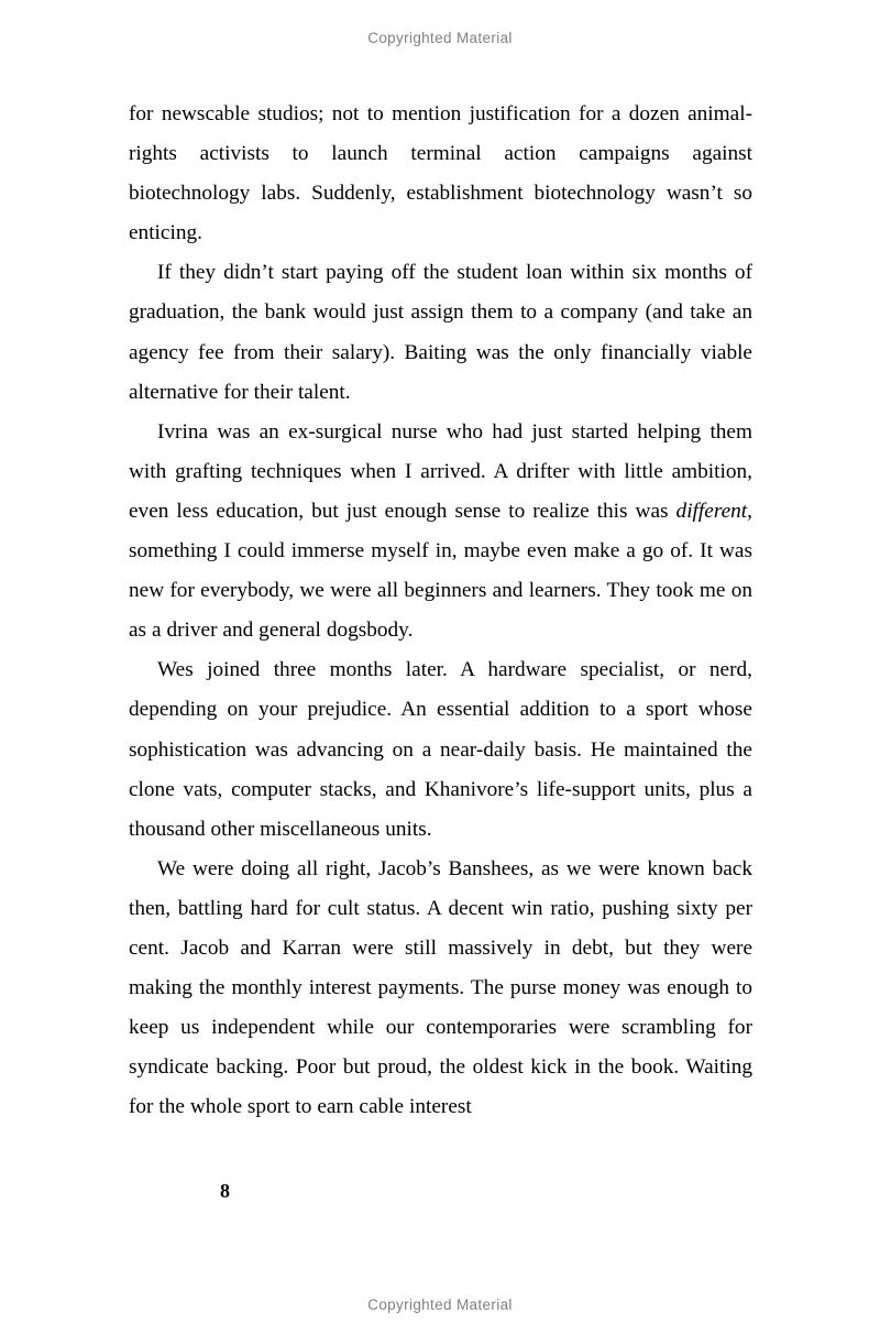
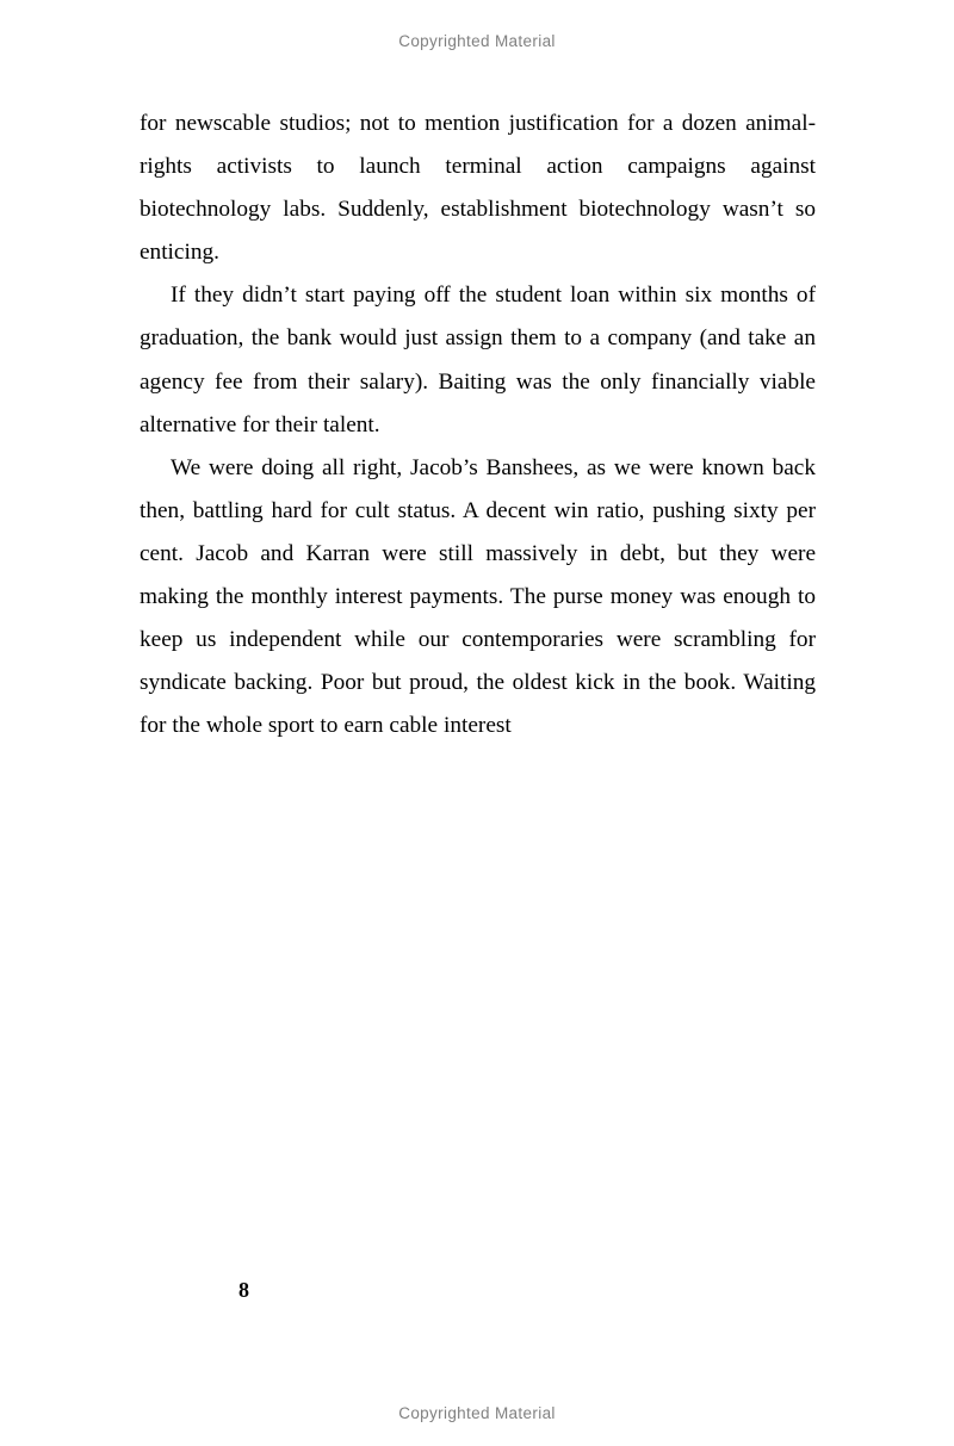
  Copyrighted Material
  for newscable studios; not to mention justification for a dozen animal-rights activists to launch terminal action campaigns against biotechnology labs. Suddenly, establishment biotechnology wasn’t so enticing.
  If they didn’t start paying off the student loan within six months of graduation, the bank would just assign them to a company (and take an agency fee from their salary). Baiting was the only financially viable alternative for their talent.
- Ivrina was an ex-surgical nurse who had just started helping them with grafting techniques when I arrived. A drifter with little ambition, even less education, but just enough sense to realize this was different, something I could immerse myself in, maybe even make a go of. It was new for everybody, we were all beginners and learners. They took me on as a driver and general dogsbody.
- Wes joined three months later. A hardware specialist, or nerd, depending on your prejudice. An essential addition to a sport whose sophistication was advancing on a near-daily basis. He maintained the clone vats, computer stacks, and Khanivore’s life-support units, plus a thousand other miscellaneous units.
  We were doing all right, Jacob’s Banshees, as we were known back then, battling hard for cult status. A decent win ratio, pushing sixty per cent. Jacob and Karran were still massively in debt, but they were making the monthly interest payments. The purse money was enough to keep us independent while our contemporaries were scrambling for syndicate backing. Poor but proud, the oldest kick in the book. Waiting for the whole sport to earn cable interest
  8
  Copyrighted Material
